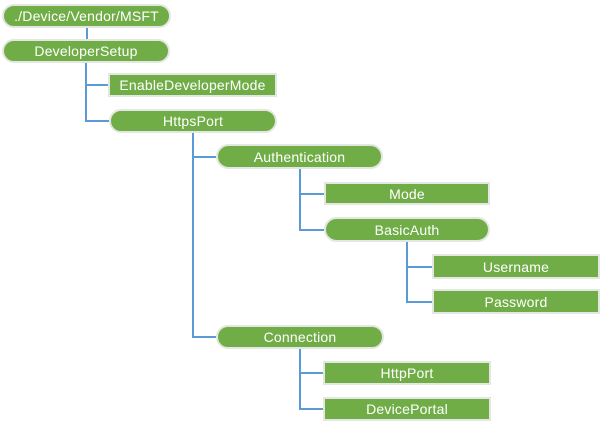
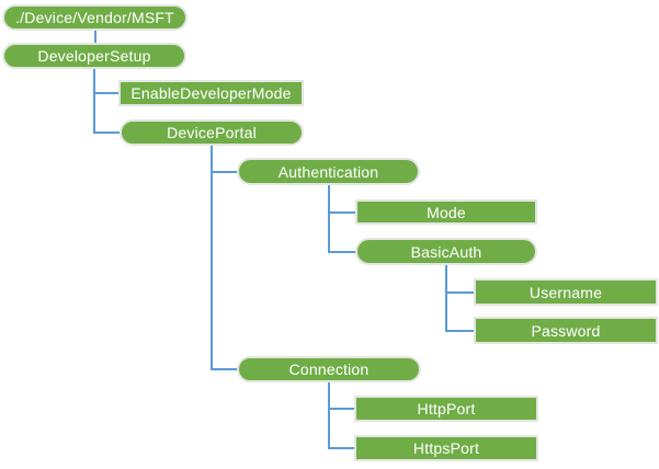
  ./Device/Vendor/MSFT
  DeveloperSetup
  EnableDeveloperMode
- HttpsPort
+ DevicePortal
  Authentication
  Mode
  BasicAuth
  Username
  Password
  Connection
  HttpPort
- DevicePortal
+ HttpsPort
